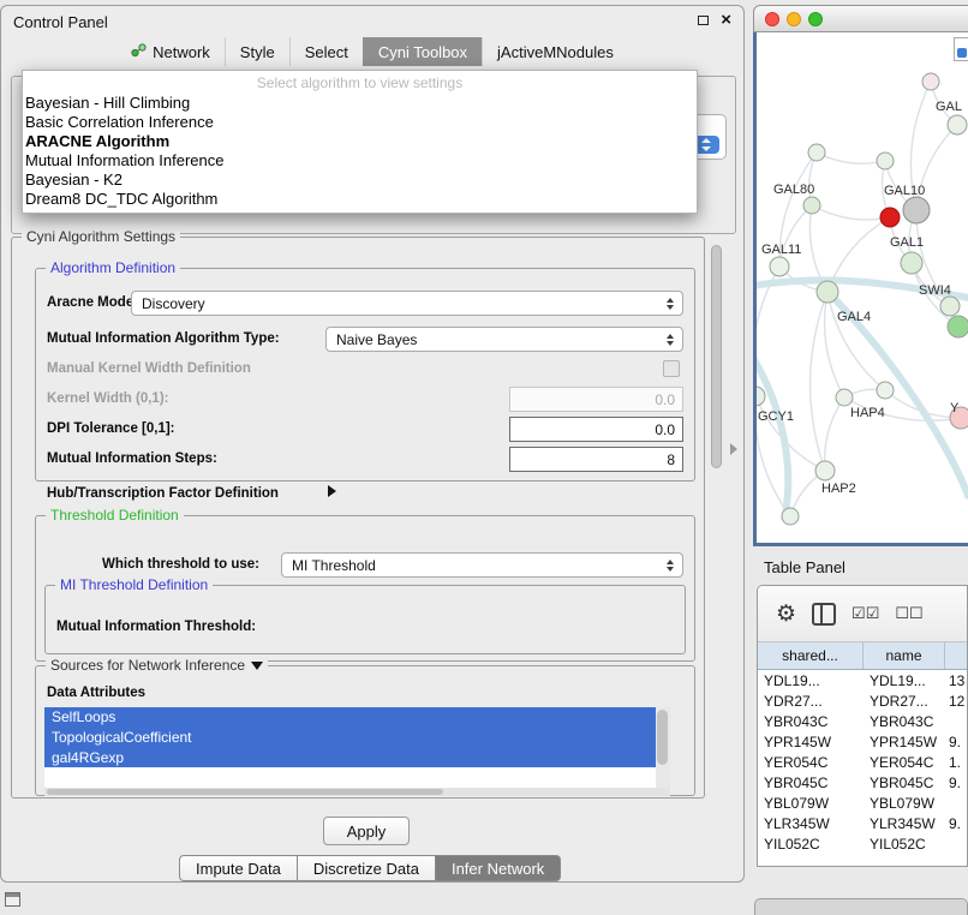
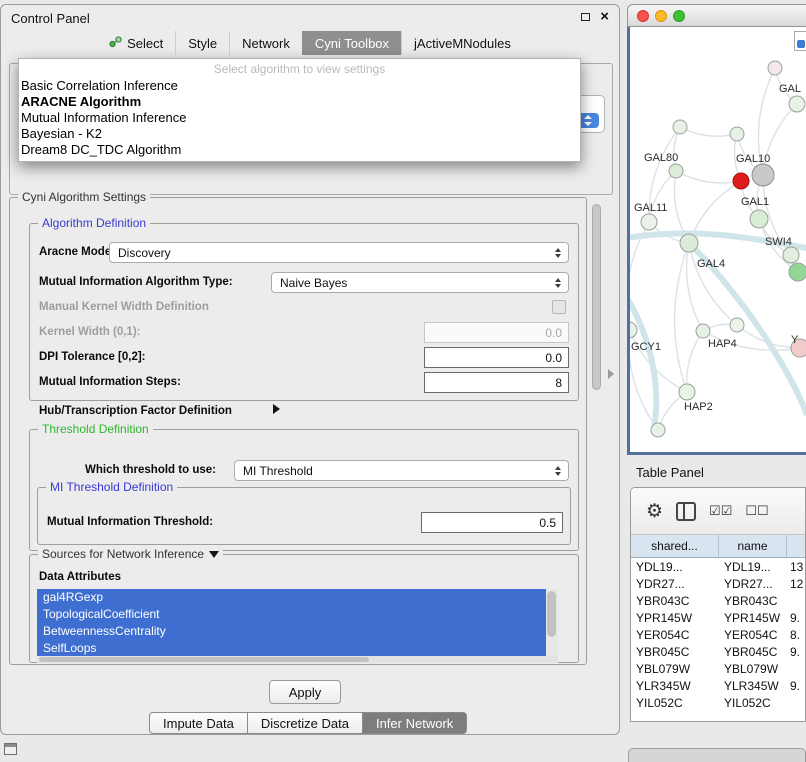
  Control Panel
  ×
- Network
+ Select
  Style
- Select
+ Network
  Cyni Toolbox
  jActiveMNodules
  Select algorithm to view settings
- Bayesian - Hill Climbing
  Basic Correlation Inference
  ARACNE Algorithm
  Mutual Information Inference
  Bayesian - K2
  Dream8 DC_TDC Algorithm
  Cyni Algorithm Settings
  Algorithm Definition
  Aracne Mod
  Discovery
  Mutual Information Algorithm Type:
  Naive Bayes
  Manual Kernel Width Definition
  Kernel Width (0,1):
  0.0
- DPI Tolerance [0,1]:
+ DPI Tolerance [0,2]:
  0.0
  Mutual Information Steps:
  8
  Hub/Transcription Factor Definition
  Threshold Definition
  Which threshold to use:
  MI Threshold
  MI Threshold Definition
  Mutual Information Threshold:
+ 0.5
  Sources for Network Inference
  Data Attributes
- SelfLoops
+ gal4RGexp
  TopologicalCoefficient
+ BetweennessCentrality
- gal4RGexp
+ SelfLoops
  Apply
  Impute Data
  Discretize Data
  Infer Network
  GAL
  GAL80
  GAL10
  GAL11
  GAL1
  SWI4
  GAL4
  GCY1
  HAP4
  Y
  HAP2
  Table Panel
  ⚙
  ☑☑
  ☐☐
  shared...
  name
  YDL19...
  YDL19...
  13
  YDR27...
  YDR27...
  12
  YBR043C
  YBR043C
  YPR145W
  YPR145W
  9.
  YER054C
  YER054C
- 1.
+ 8.
  YBR045C
  YBR045C
  9.
  YBL079W
  YBL079W
  YLR345W
  YLR345W
  9.
  YIL052C
  YIL052C
